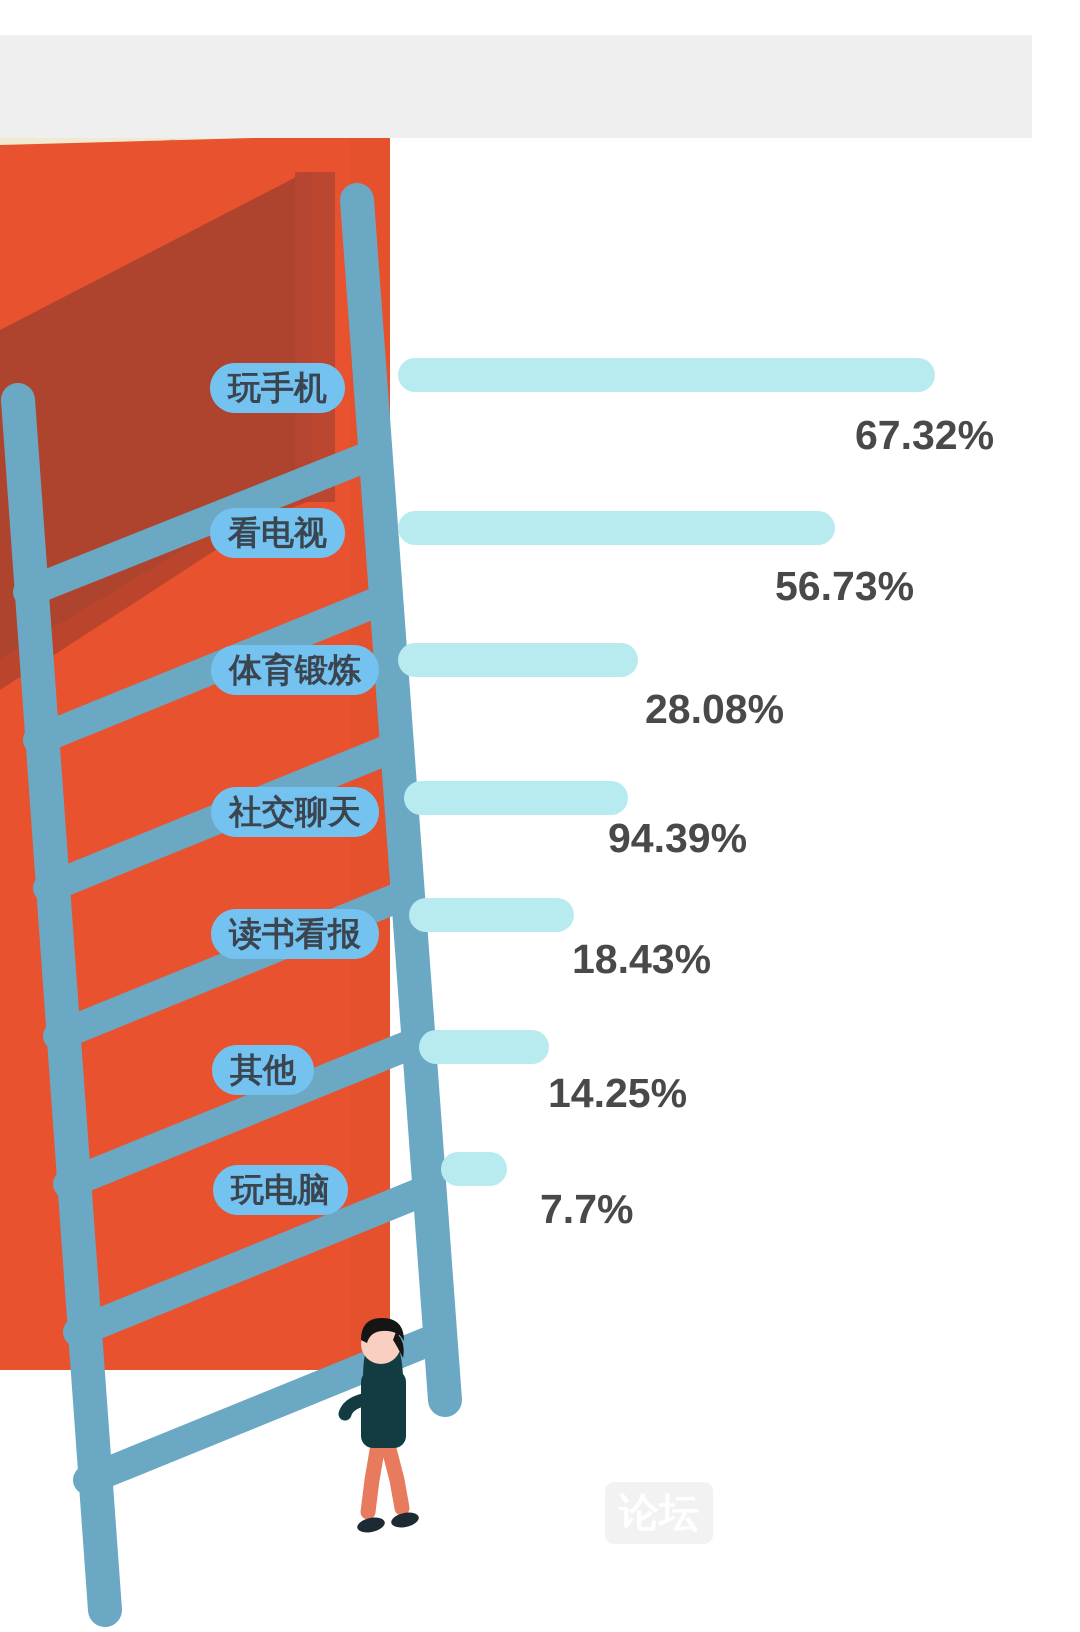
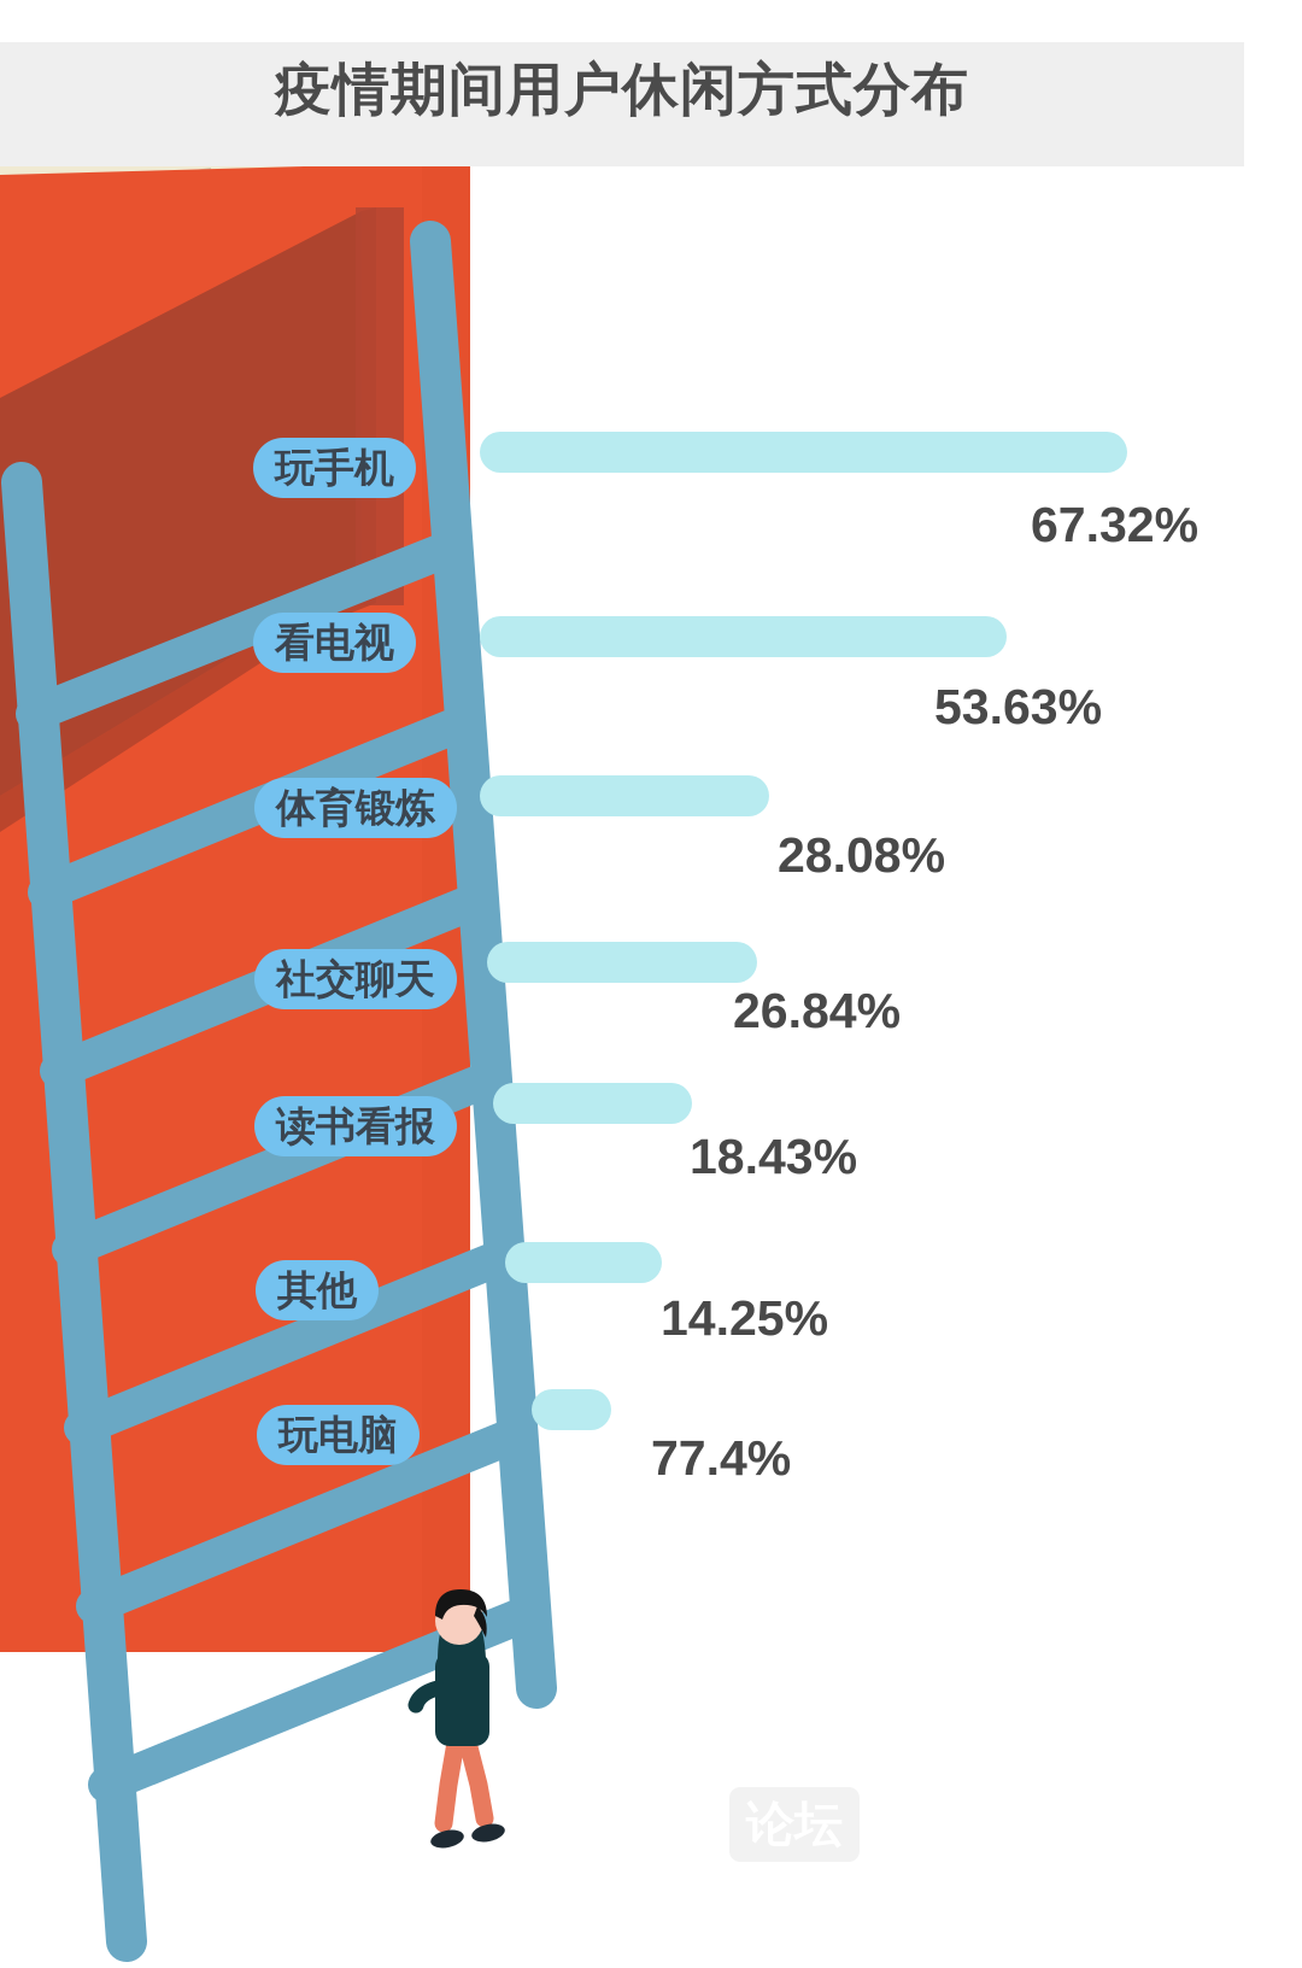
+ 疫情期间用户休闲方式分布
  67.32%
- 56.73%
+ 53.63%
  28.08%
- 94.39%
+ 26.84%
  18.43%
  14.25%
- 7.7%
+ 77.4%
  玩手机
  看电视
  体育锻炼
  社交聊天
  读书看报
  其他
  玩电脑
